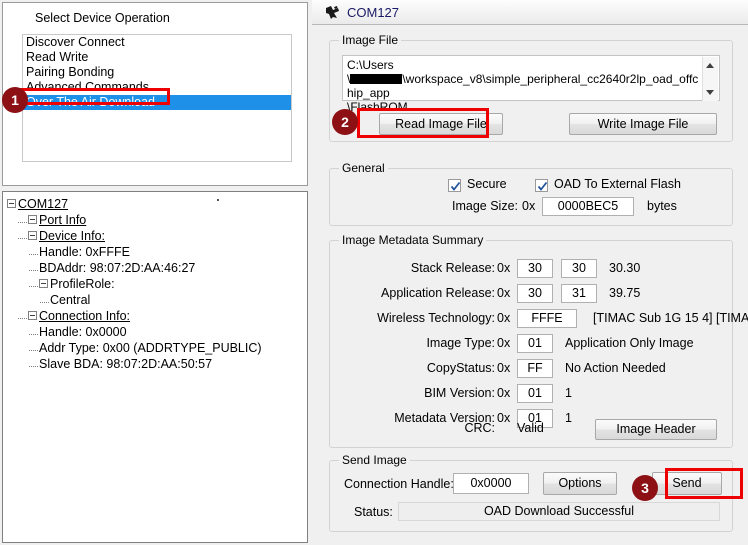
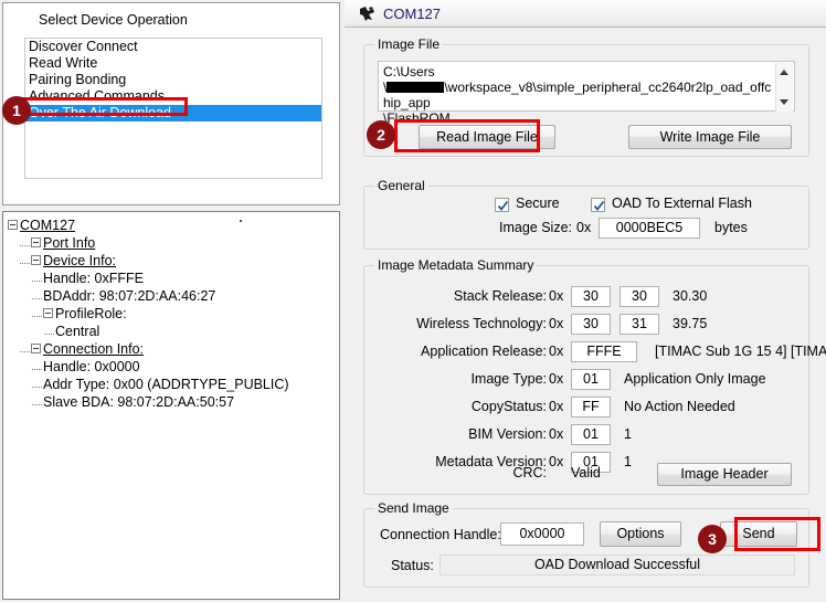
  Select Device Operation
  Discover Connect
  Read Write
  Pairing Bonding
  Advanced Commands
  Over The Air Download
  COM127
  Port Info
  Device Info:
  Handle: 0xFFFE
  BDAddr: 98:07:2D:AA:46:27
  ProfileRole:
  Central
  Connection Info:
  Handle: 0x0000
  Addr Type: 0x00 (ADDRTYPE_PUBLIC)
  Slave BDA: 98:07:2D:AA:50:57
  COM127
  Image File
  C:\Users
  \ \workspace_v8\simple_peripheral_cc2640r2lp_oad_offchip_app
  \FlashROM
  Read Image File
  Write Image File
  General
  Secure
  OAD To External Flash
  Image Size:
  0x
  0000BEC5
  bytes
  Image Metadata Summary
  Stack Release:
  0x
  30
  30
  30.30
- Application Release:
+ Wireless Technology:
  0x
  30
  31
  39.75
- Wireless Technology:
+ Application Release:
  0x
  FFFE
  [TIMAC Sub 1G 15 4] [TIMA
  Image Type:
  0x
  01
  Application Only Image
  CopyStatus:
  0x
  FF
  No Action Needed
  BIM Version:
  0x
  01
  1
  Metadata Version:
  0x
  01
  1
  CRC:
  Valid
  Image Header
  Send Image
  Connection Handle
  0x0000
  Options
  Send
  Status:
  OAD Download Successful
  1
  2
  3
